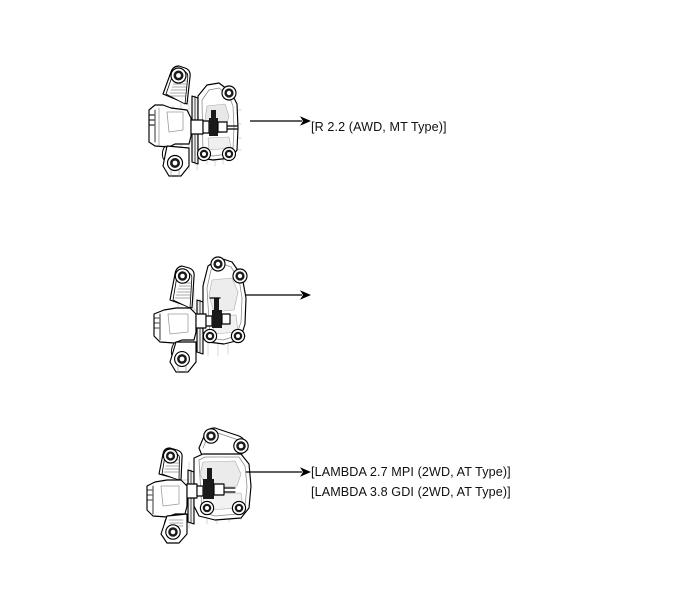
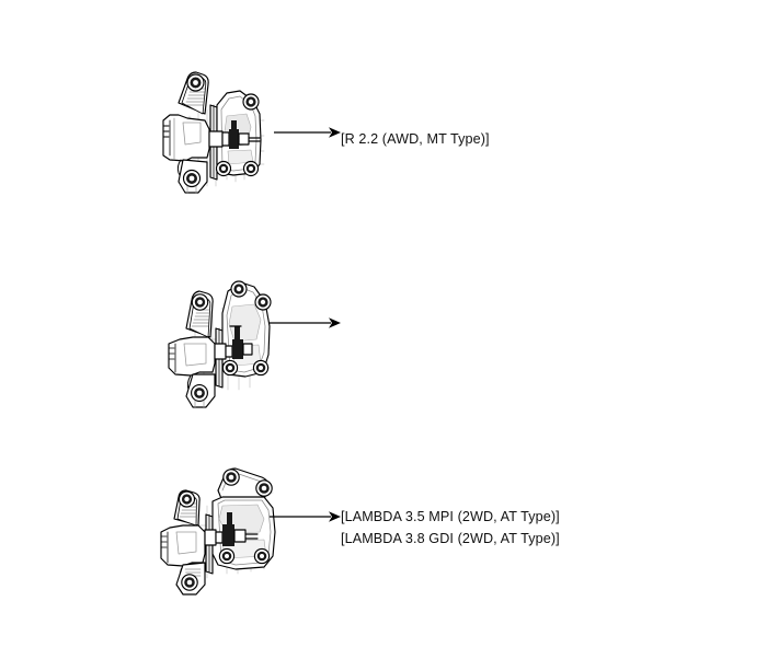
  [R 2.2 (AWD, MT Type)]
- [LAMBDA 2.7 MPI (2WD, AT Type)]
+ [LAMBDA 3.5 MPI (2WD, AT Type)]
  [LAMBDA 3.8 GDI (2WD, AT Type)]
